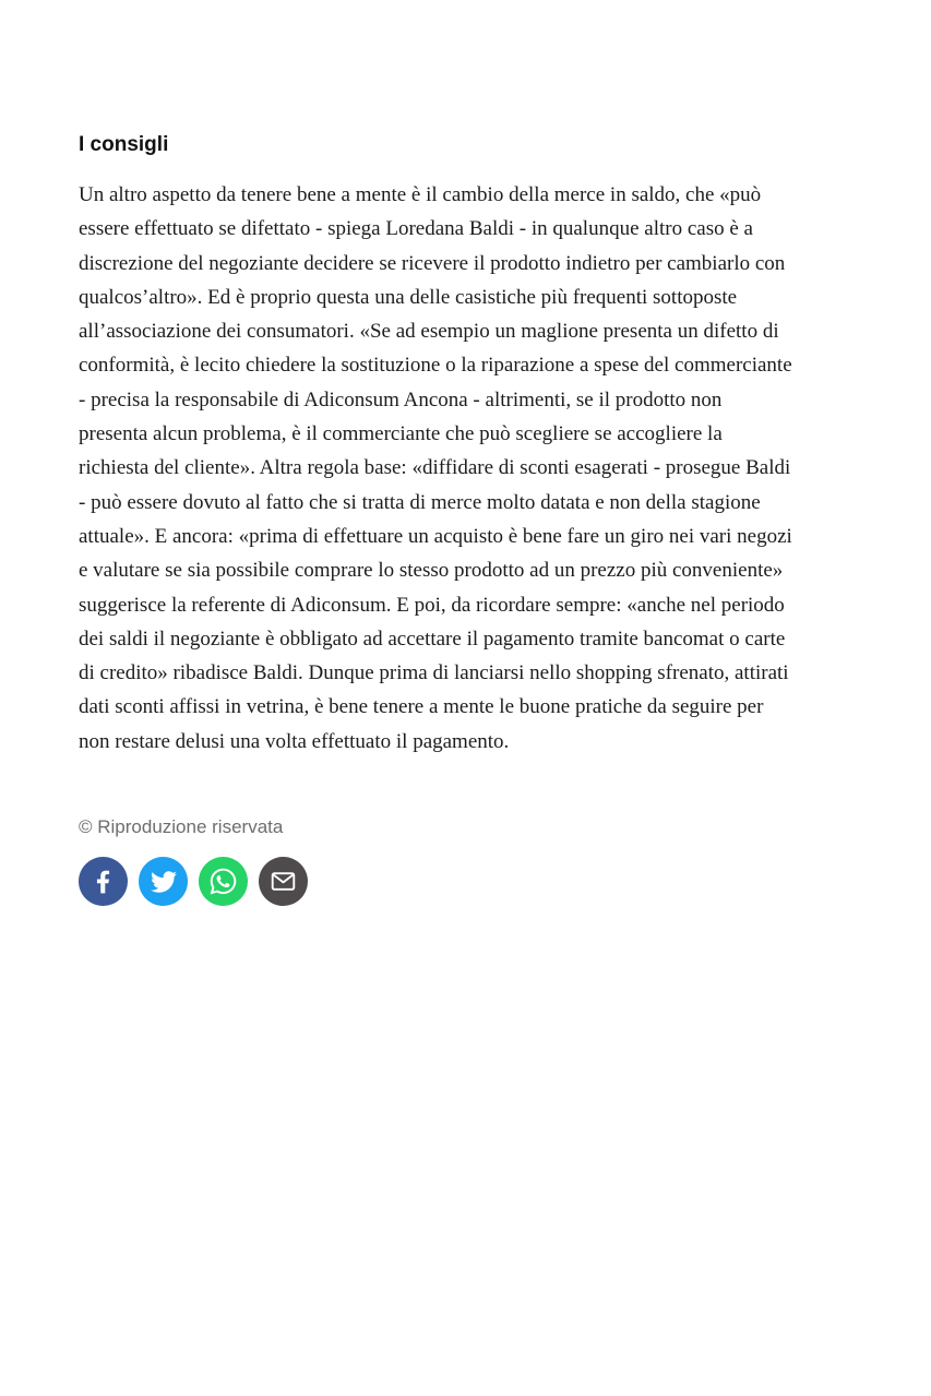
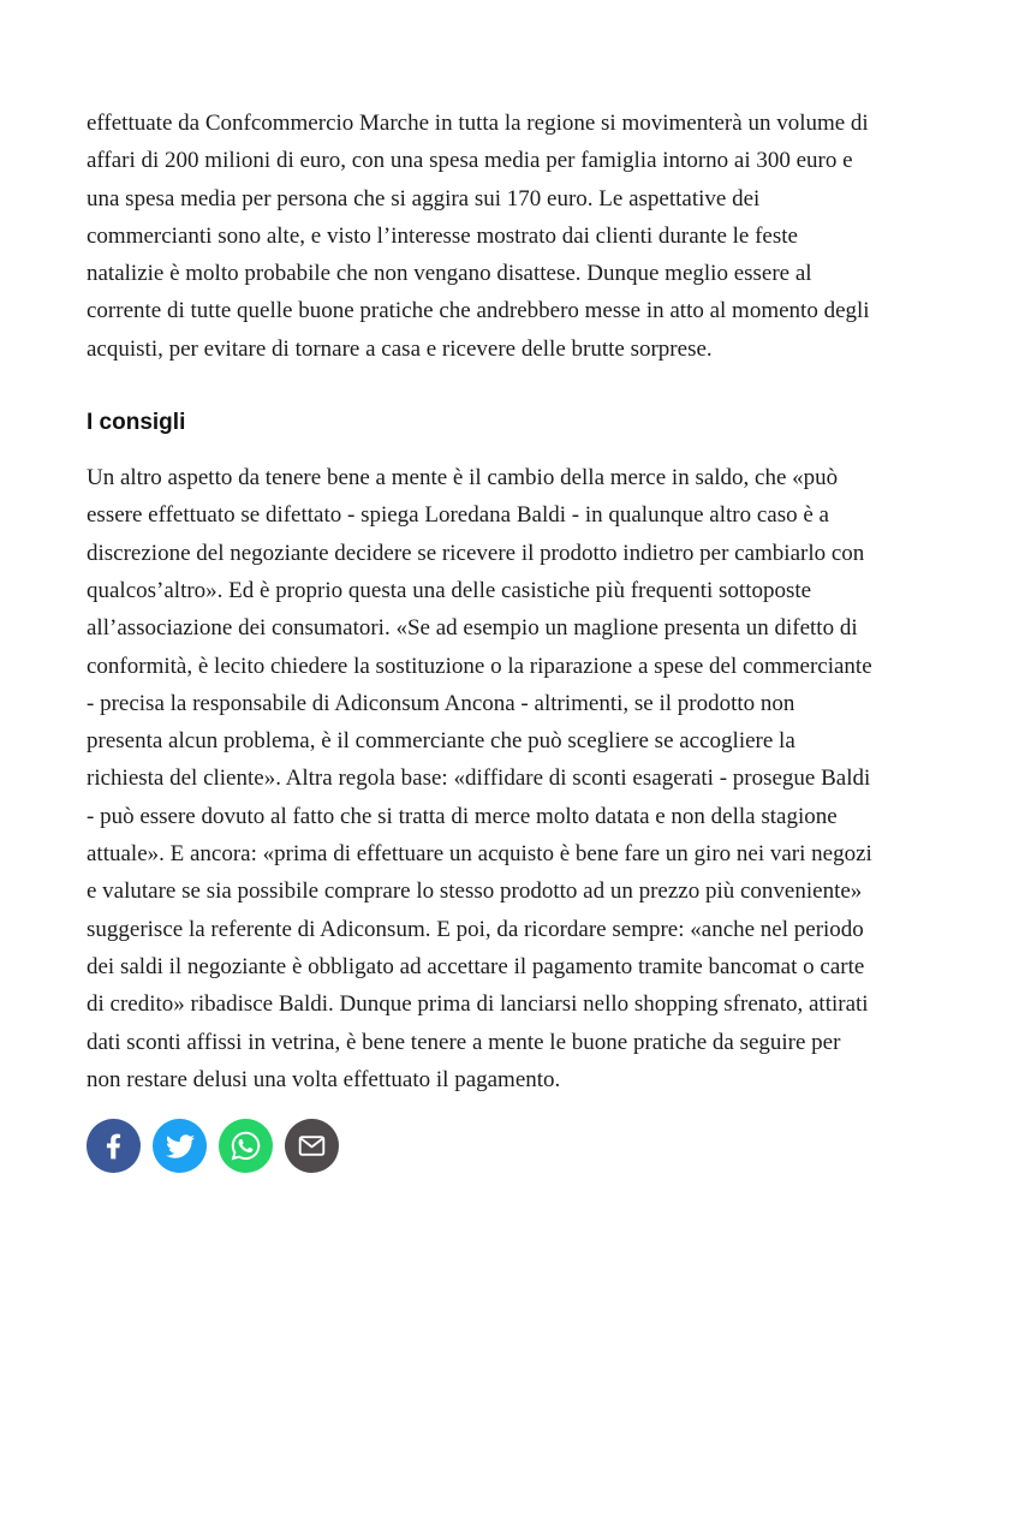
+ effettuate da Confcommercio Marche in tutta la regione si movimenterà un volume di
+ affari di 200 milioni di euro, con una spesa media per famiglia intorno ai 300 euro e
+ una spesa media per persona che si aggira sui 170 euro. Le aspettative dei
+ commercianti sono alte, e visto l’interesse mostrato dai clienti durante le feste
+ natalizie è molto probabile che non vengano disattese. Dunque meglio essere al
+ corrente di tutte quelle buone pratiche che andrebbero messe in atto al momento degli
+ acquisti, per evitare di tornare a casa e ricevere delle brutte sorprese.
  I consigli
  Un altro aspetto da tenere bene a mente è il cambio della merce in saldo, che «può
  essere effettuato se difettato - spiega Loredana Baldi - in qualunque altro caso è a
  discrezione del negoziante decidere se ricevere il prodotto indietro per cambiarlo con
  qualcos’altro». Ed è proprio questa una delle casistiche più frequenti sottoposte
  all’associazione dei consumatori. «Se ad esempio un maglione presenta un difetto di
  conformità, è lecito chiedere la sostituzione o la riparazione a spese del commerciante
  - precisa la responsabile di Adiconsum Ancona - altrimenti, se il prodotto non
  presenta alcun problema, è il commerciante che può scegliere se accogliere la
  richiesta del cliente». Altra regola base: «diffidare di sconti esagerati - prosegue Baldi
  - può essere dovuto al fatto che si tratta di merce molto datata e non della stagione
  attuale». E ancora: «prima di effettuare un acquisto è bene fare un giro nei vari negozi
  e valutare se sia possibile comprare lo stesso prodotto ad un prezzo più conveniente»
  suggerisce la referente di Adiconsum. E poi, da ricordare sempre: «anche nel periodo
  dei saldi il negoziante è obbligato ad accettare il pagamento tramite bancomat o carte
  di credito» ribadisce Baldi. Dunque prima di lanciarsi nello shopping sfrenato, attirati
  dati sconti affissi in vetrina, è bene tenere a mente le buone pratiche da seguire per
  non restare delusi una volta effettuato il pagamento.
- © Riproduzione riservata
